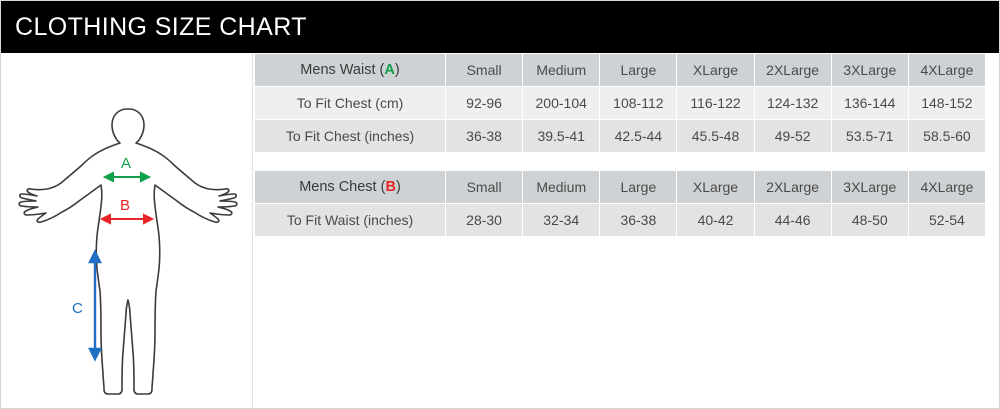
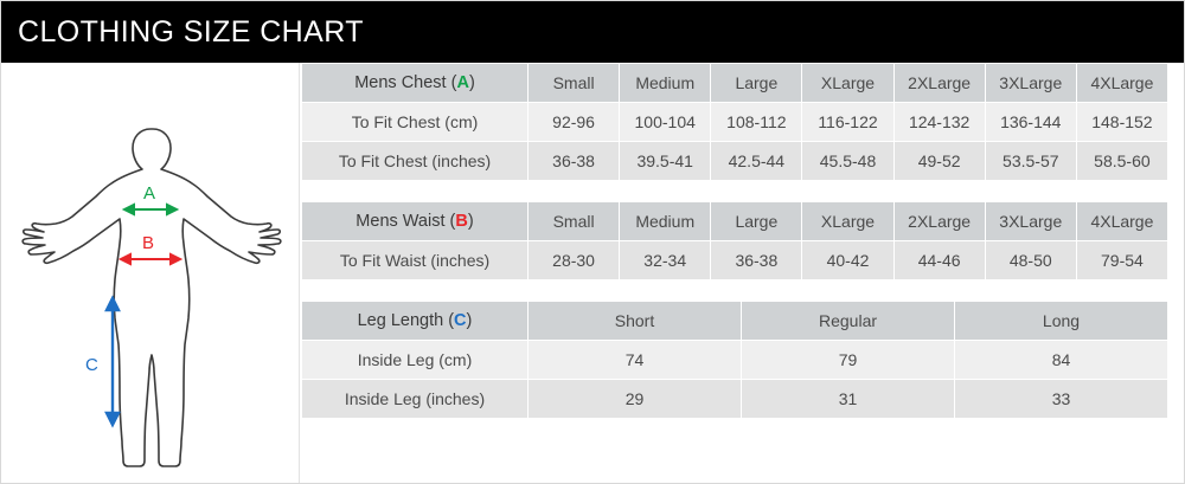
  CLOTHING SIZE CHART
  A
  B
  C
- Mens Waist (A)	Small	Medium	Large	XLarge	2XLarge	3XLarge	4XLarge
+ Mens Chest (A)	Small	Medium	Large	XLarge	2XLarge	3XLarge	4XLarge
- To Fit Chest (cm)	92-96	200-104	108-112	116-122	124-132	136-144	148-152
+ To Fit Chest (cm)	92-96	100-104	108-112	116-122	124-132	136-144	148-152
- To Fit Chest (inches)	36-38	39.5-41	42.5-44	45.5-48	49-52	53.5-71	58.5-60
+ To Fit Chest (inches)	36-38	39.5-41	42.5-44	45.5-48	49-52	53.5-57	58.5-60
- Mens Chest (B)	Small	Medium	Large	XLarge	2XLarge	3XLarge	4XLarge
+ Mens Waist (B)	Small	Medium	Large	XLarge	2XLarge	3XLarge	4XLarge
- To Fit Waist (inches)	28-30	32-34	36-38	40-42	44-46	48-50	52-54
+ To Fit Waist (inches)	28-30	32-34	36-38	40-42	44-46	48-50	79-54
+ Leg Length (C)	Short	Regular	Long
+ Inside Leg (cm)	74	79	84
+ Inside Leg (inches)	29	31	33
